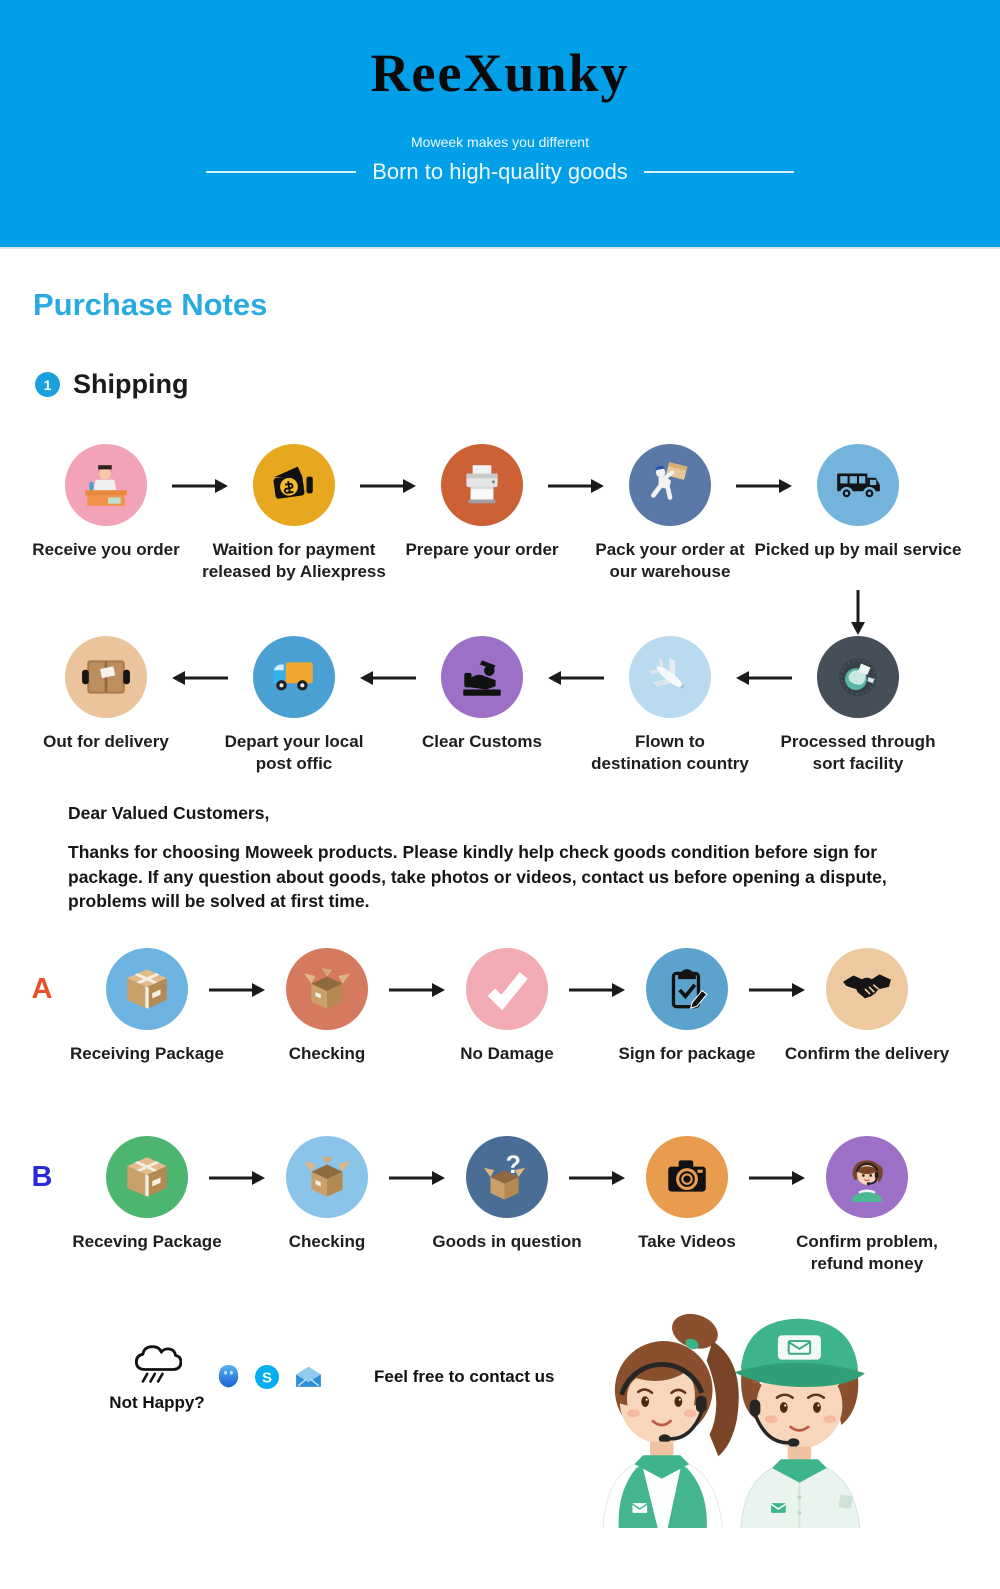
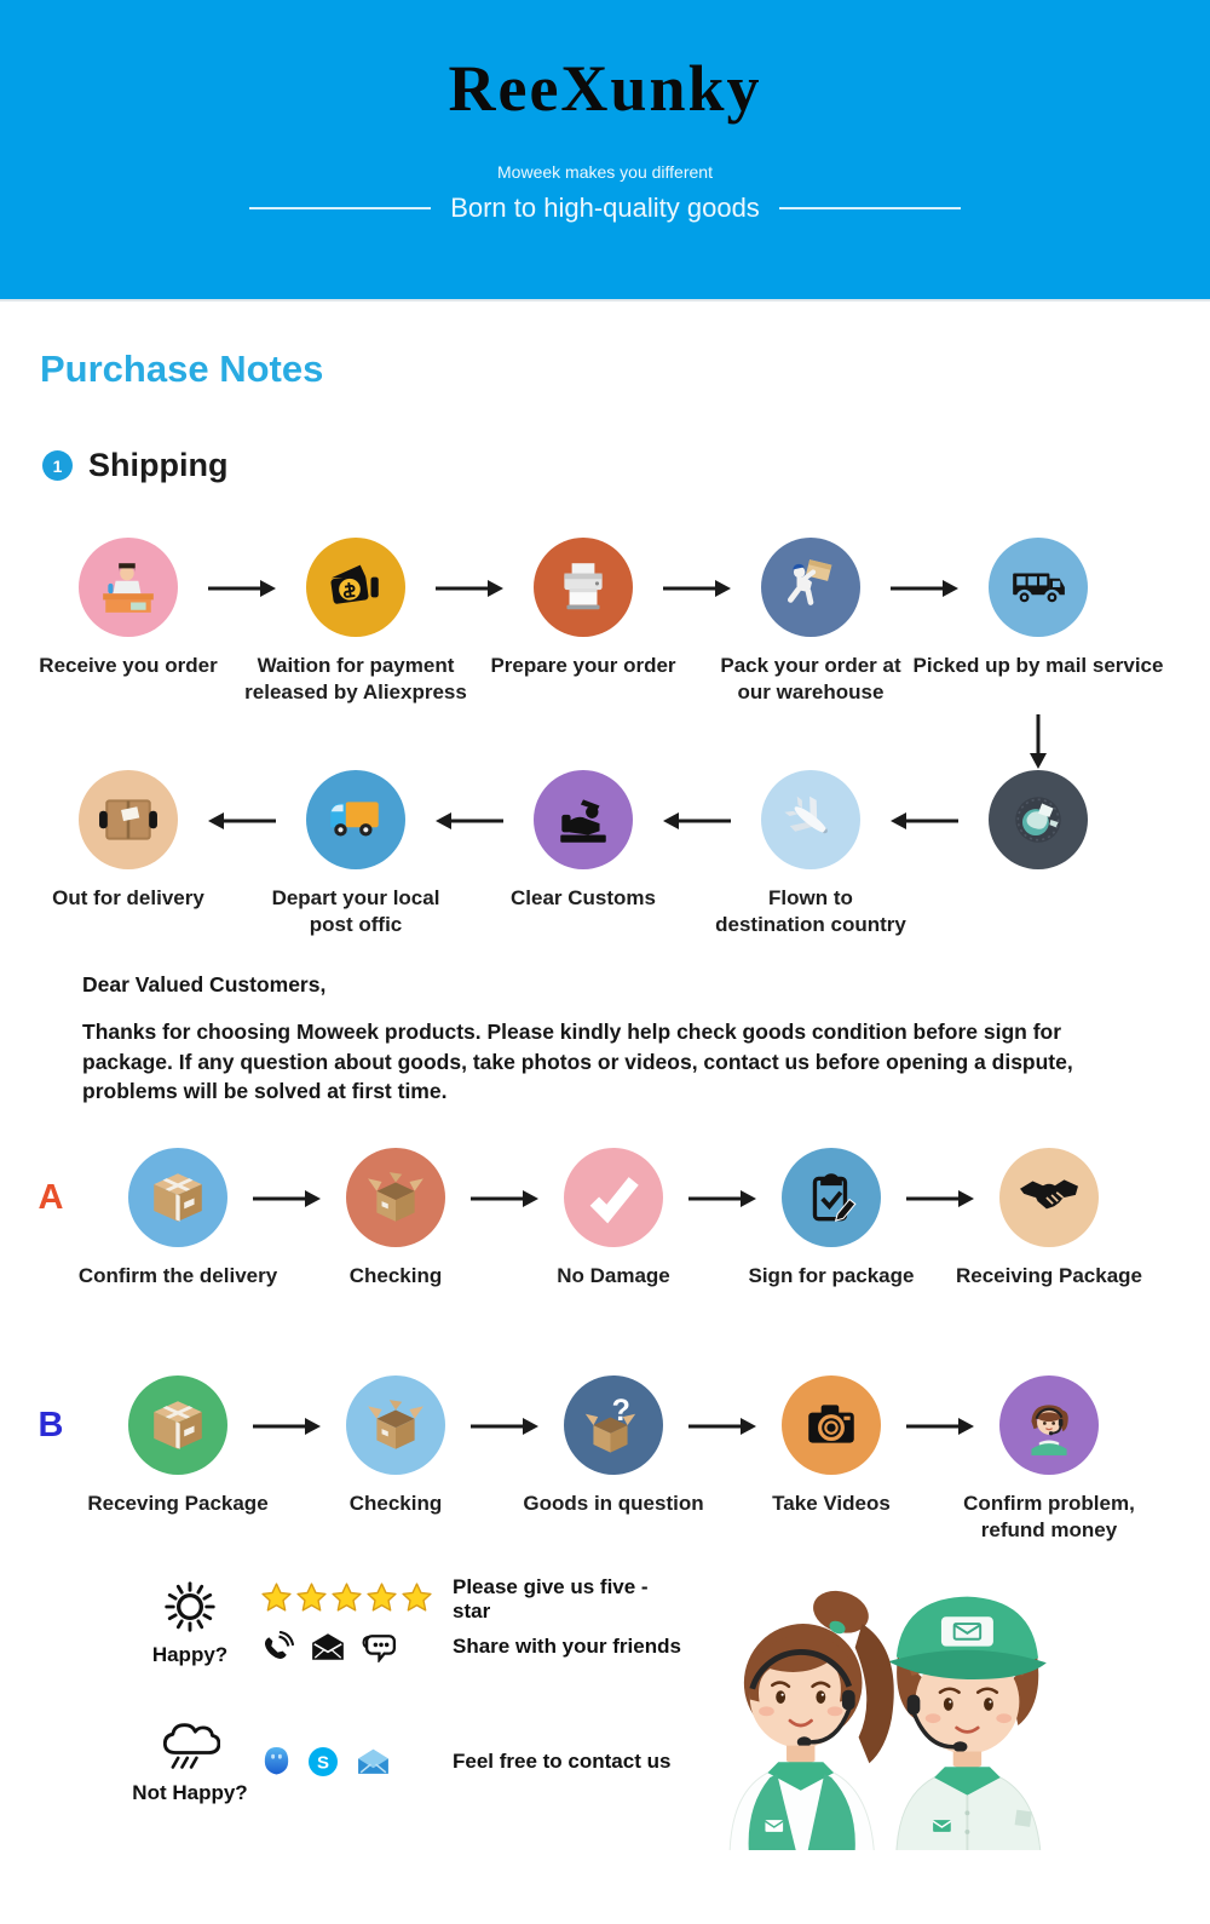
  ReeXunky
  Moweek makes you different
  Born to high-quality goods
  Purchase Notes
  1
  Shipping
  Receive you order
  Waition for payment
  released by Aliexpress
  Prepare your order
  Pack your order at
  our warehouse
  Picked up by mail service
  Out for delivery
  Depart your local
  post offic
  Clear Customs
  Flown to
  destination country
- Processed through
- sort facility
  Dear Valued Customers,
  Thanks for choosing Moweek products. Please kindly help check goods condition before sign for package. If any question about goods, take photos or videos, contact us before opening a dispute, problems will be solved at first time.
  A
- Receiving Package
+ Confirm the delivery
  Checking
  No Damage
  Sign for package
- Confirm the delivery
+ Receiving Package
  B
  Receving Package
  Checking
  ?
  Goods in question
  Take Videos
  Confirm problem,
  refund money
+ Happy?
+ Please give us five - star
+ Share with your friends
  Not Happy?
  S
  Feel free to contact us
